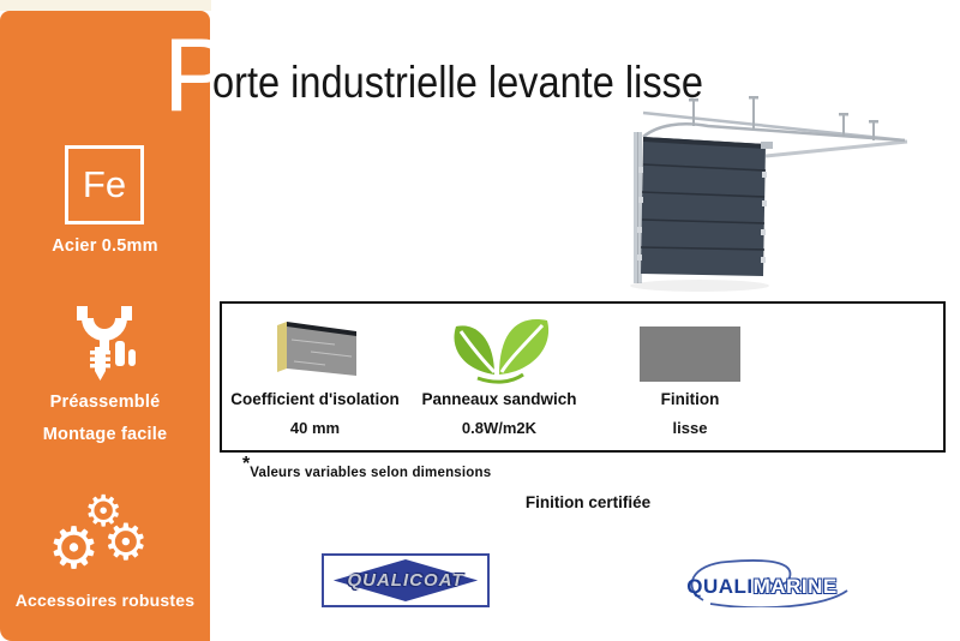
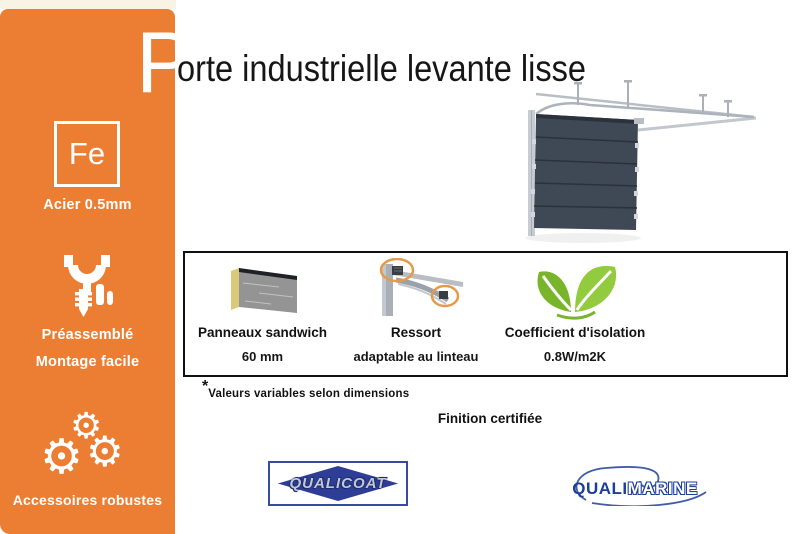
  Fe
  Acier 0.5mm
  Préassemblé
  Montage facile
  ⚙
  ⚙
  ⚙
  Accessoires robustes
  P
  orte industrielle levante lisse
- Coefficient d'isolation
+ Panneaux sandwich
- 40 mm
+ 60 mm
+ Ressort
+ adaptable au linteau
- Panneaux sandwich
+ Coefficient d'isolation
  0.8W/m2K
- Finition
- lisse
  *Valeurs variables selon dimensions
  Finition certifiée
  QUALICOAT
  QUALIMARINE
